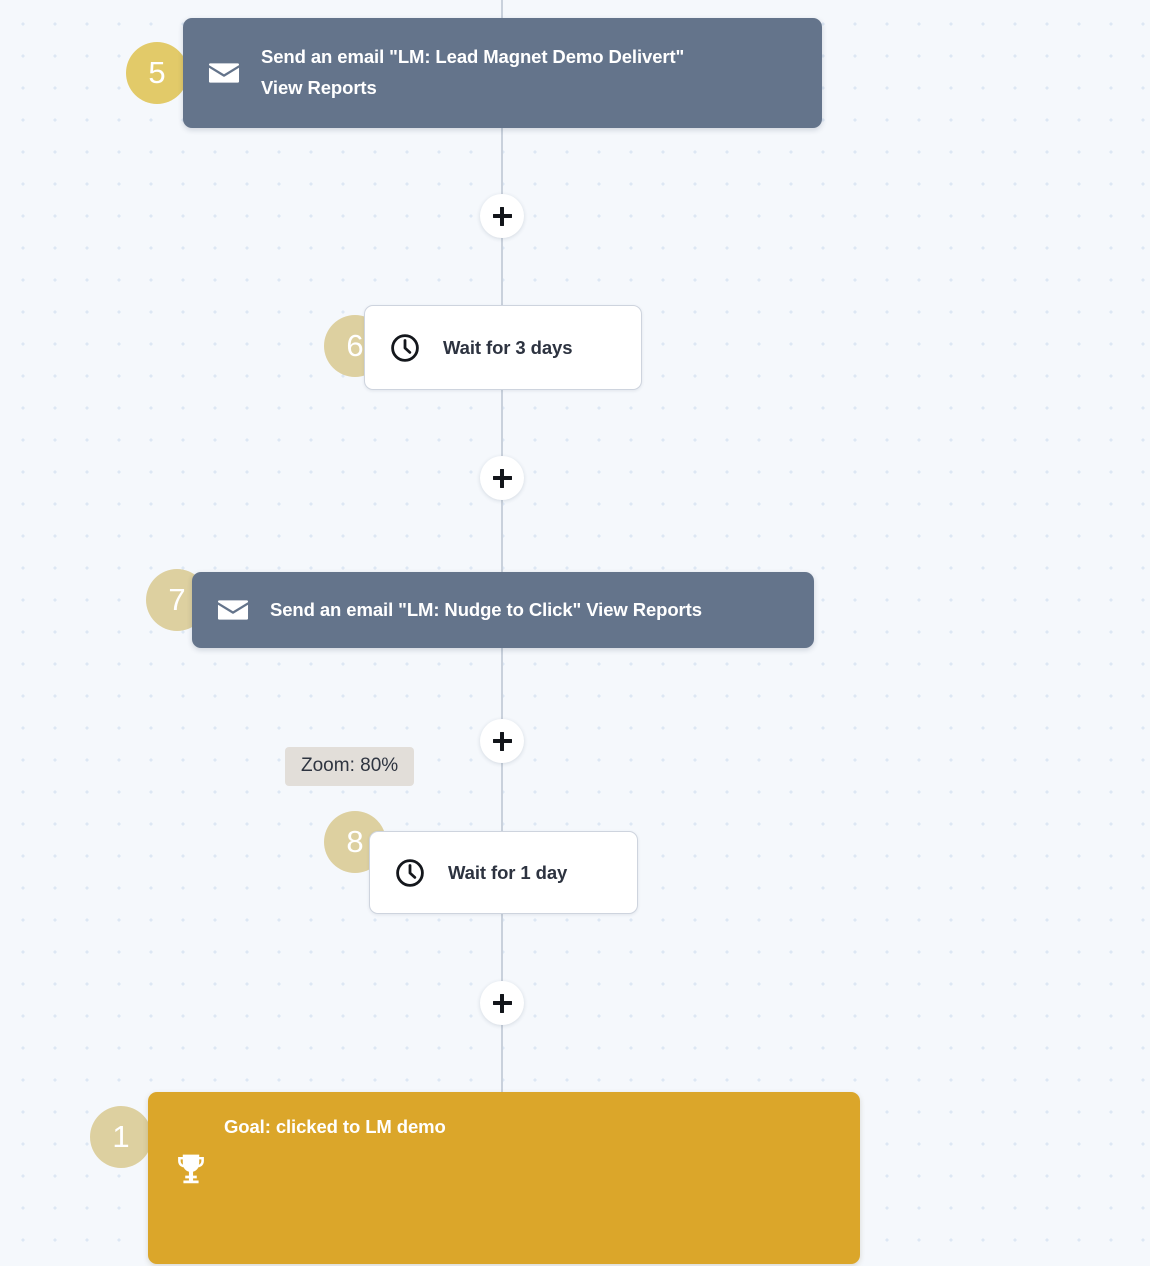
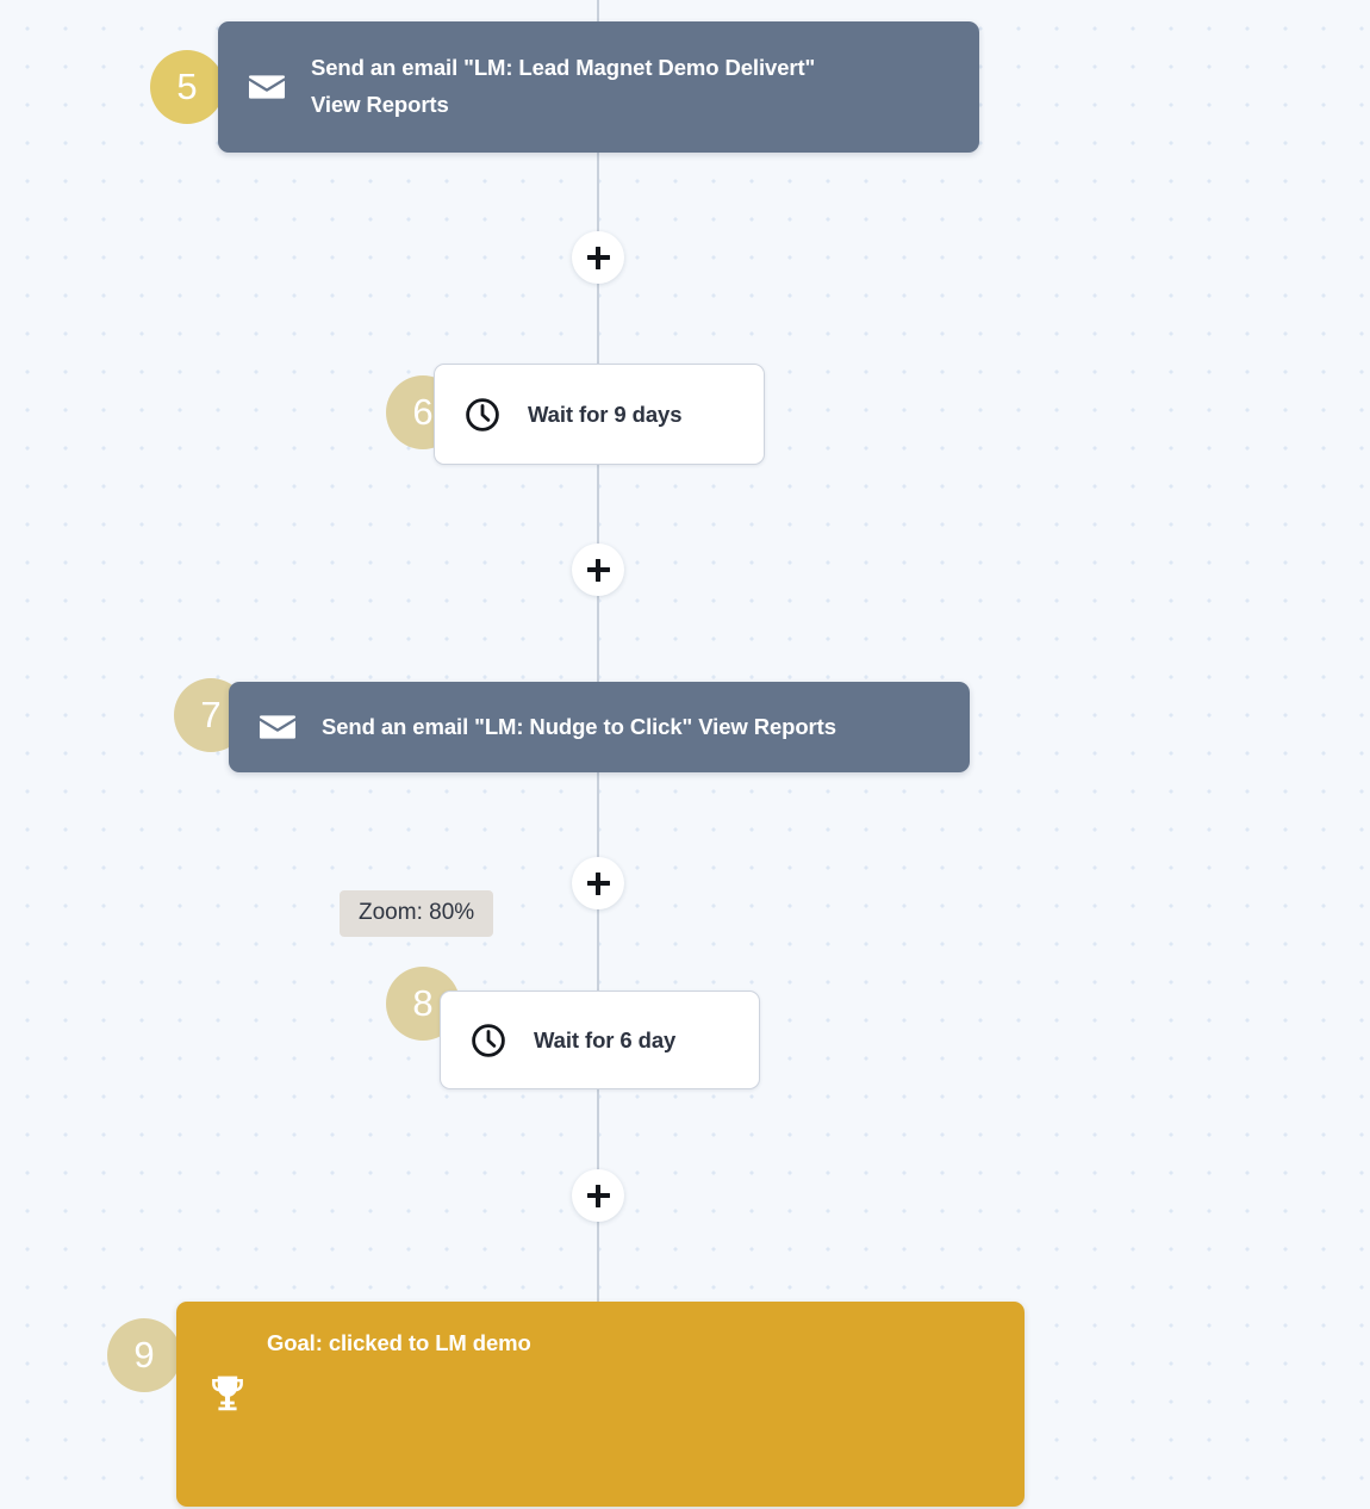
  5
  Send an email "LM: Lead Magnet Demo Delivert"
  View Reports
  6
- Wait for 3 days
+ Wait for 9 days
  7
  Send an email "LM: Nudge to Click" View Reports
  Zoom: 80%
  8
- Wait for 1 day
+ Wait for 6 day
- 1
+ 9
  Goal: clicked to LM demo
